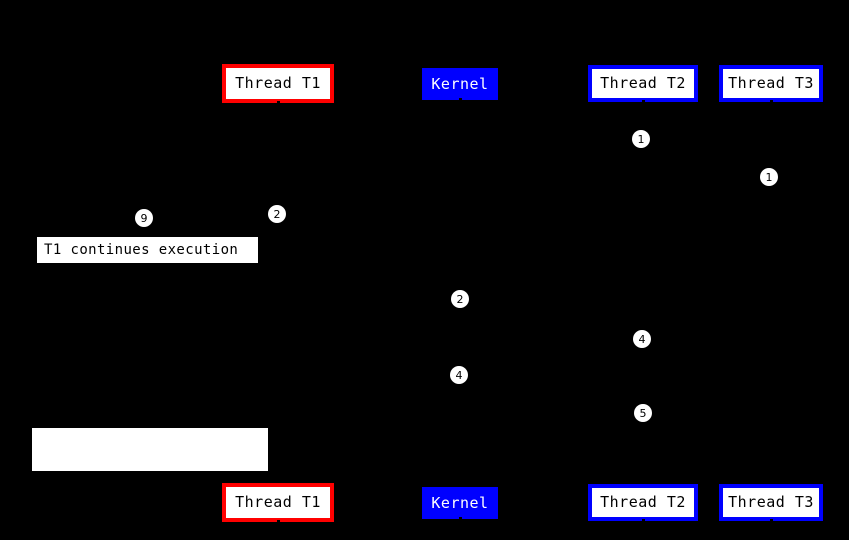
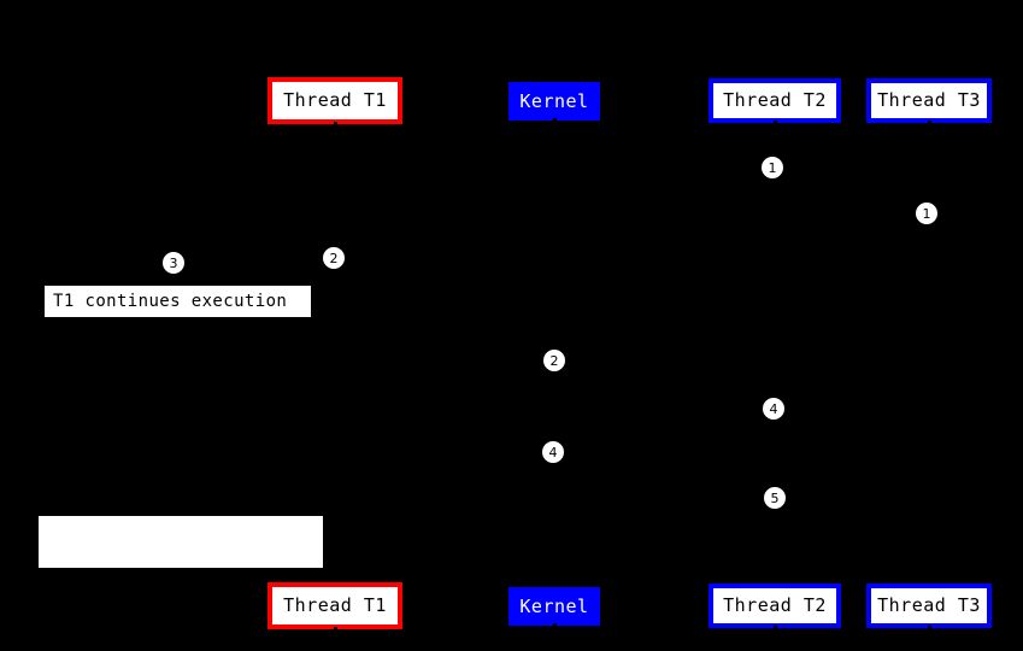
  Thread T1
  Kernel
  Thread T2
  Thread T3
  T1 continues execution
  1
  1
- 9
+ 3
  2
  2
  4
  4
  5
  Thread T1
  Kernel
  Thread T2
  Thread T3
